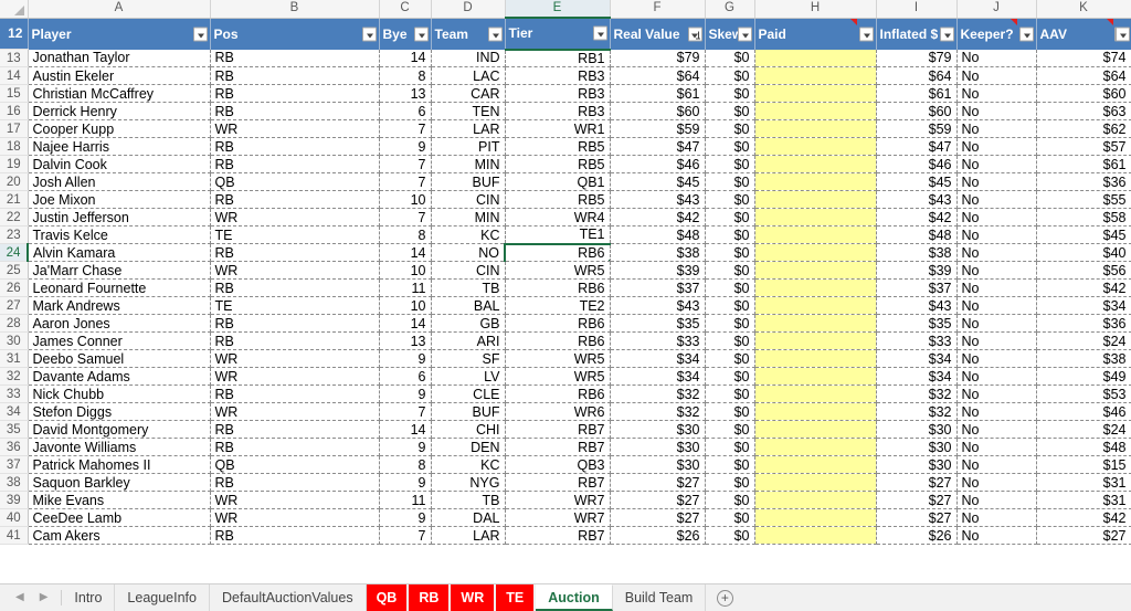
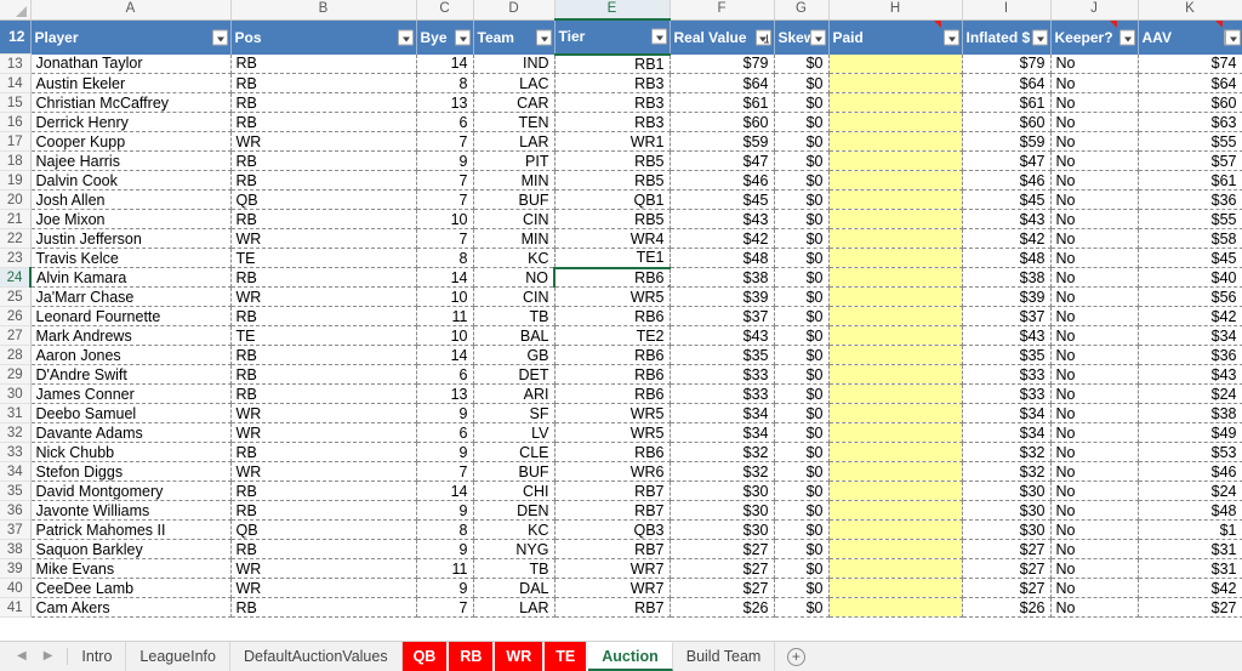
  	A	B	C	D	E	F	G	H	I	J	K
  12	Player	Pos	Bye	Team	Tier	Real Value	Ske	Paid	Inflated $	Keeper?	AAV
  13	Jonathan Taylor	RB	14	IND	RB1	$79	$0		$79	No	$74
  14	Austin Ekeler	RB	8	LAC	RB3	$64	$0		$64	No	$64
  15	Christian McCaffrey	RB	13	CAR	RB3	$61	$0		$61	No	$60
  16	Derrick Henry	RB	6	TEN	RB3	$60	$0		$60	No	$63
- 17	Cooper Kupp	WR	7	LAR	WR1	$59	$0		$59	No	$62
+ 17	Cooper Kupp	WR	7	LAR	WR1	$59	$0		$59	No	$55
  18	Najee Harris	RB	9	PIT	RB5	$47	$0		$47	No	$57
  19	Dalvin Cook	RB	7	MIN	RB5	$46	$0		$46	No	$61
  20	Josh Allen	QB	7	BUF	QB1	$45	$0		$45	No	$36
  21	Joe Mixon	RB	10	CIN	RB5	$43	$0		$43	No	$55
  22	Justin Jefferson	WR	7	MIN	WR4	$42	$0		$42	No	$58
  23	Travis Kelce	TE	8	KC	TE1	$48	$0		$48	No	$45
  24	Alvin Kamara	RB	14	NO	RB6	$38	$0		$38	No	$40
  25	Ja'Marr Chase	WR	10	CIN	WR5	$39	$0		$39	No	$56
  26	Leonard Fournette	RB	11	TB	RB6	$37	$0		$37	No	$42
  27	Mark Andrews	TE	10	BAL	TE2	$43	$0		$43	No	$34
  28	Aaron Jones	RB	14	GB	RB6	$35	$0		$35	No	$36
+ 29	D'Andre Swift	RB	6	DET	RB6	$33	$0		$33	No	$43
  30	James Conner	RB	13	ARI	RB6	$33	$0		$33	No	$24
  31	Deebo Samuel	WR	9	SF	WR5	$34	$0		$34	No	$38
  32	Davante Adams	WR	6	LV	WR5	$34	$0		$34	No	$49
  33	Nick Chubb	RB	9	CLE	RB6	$32	$0		$32	No	$53
  34	Stefon Diggs	WR	7	BUF	WR6	$32	$0		$32	No	$46
  35	David Montgomery	RB	14	CHI	RB7	$30	$0		$30	No	$24
  36	Javonte Williams	RB	9	DEN	RB7	$30	$0		$30	No	$48
- 37	Patrick Mahomes II	QB	8	KC	QB3	$30	$0		$30	No	$15
+ 37	Patrick Mahomes II	QB	8	KC	QB3	$30	$0		$30	No	$1
  38	Saquon Barkley	RB	9	NYG	RB7	$27	$0		$27	No	$31
  39	Mike Evans	WR	11	TB	WR7	$27	$0		$27	No	$31
  40	CeeDee Lamb	WR	9	DAL	WR7	$27	$0		$27	No	$42
  41	Cam Akers	RB	7	LAR	RB7	$26	$0		$26	No	$27
  ◀
  ▶
  Intro
  LeagueInfo
  DefaultAuctionValues
  QB
  RB
  WR
  TE
  Auction
  Build Team
  +
